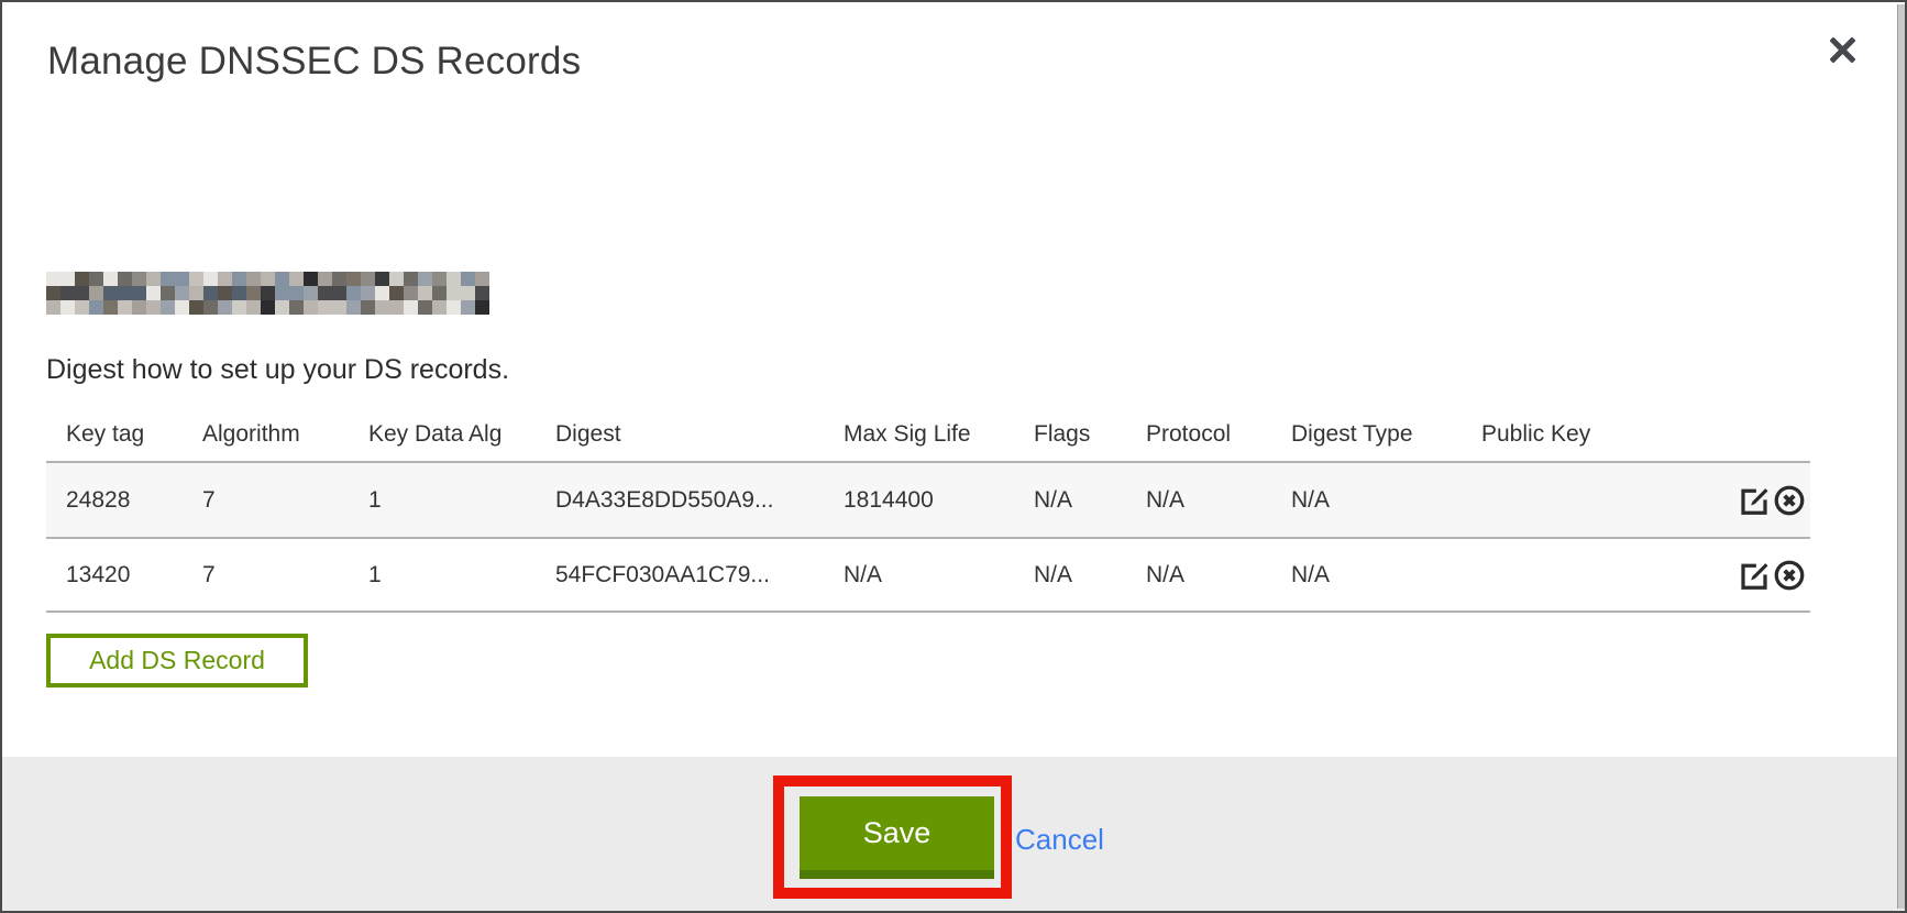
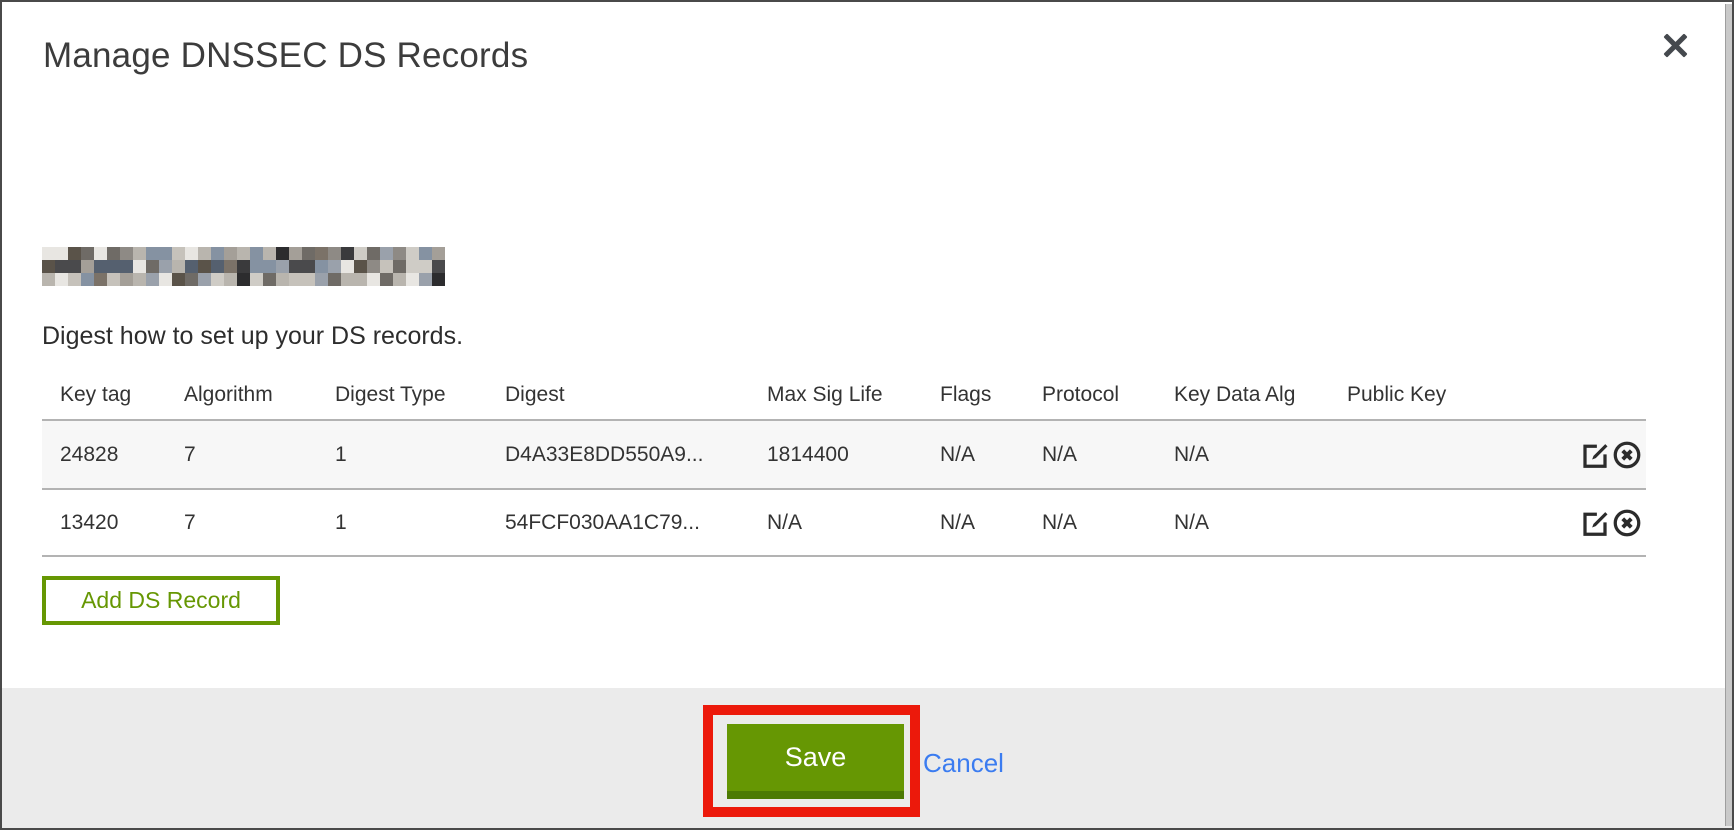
  Manage DNSSEC DS Records
  Digest how to set up your DS records.
  Key tag
  Algorithm
- Key Data Alg
+ Digest Type
  Digest
  Max Sig Life
  Flags
  Protocol
- Digest Type
+ Key Data Alg
  Public Key
  24828
  7
  1
  D4A33E8DD550A9...
  1814400
  N/A
  N/A
  N/A
  13420
  7
  1
  54FCF030AA1C79...
  N/A
  N/A
  N/A
  N/A
  Add DS Record
  Save
  Cancel
